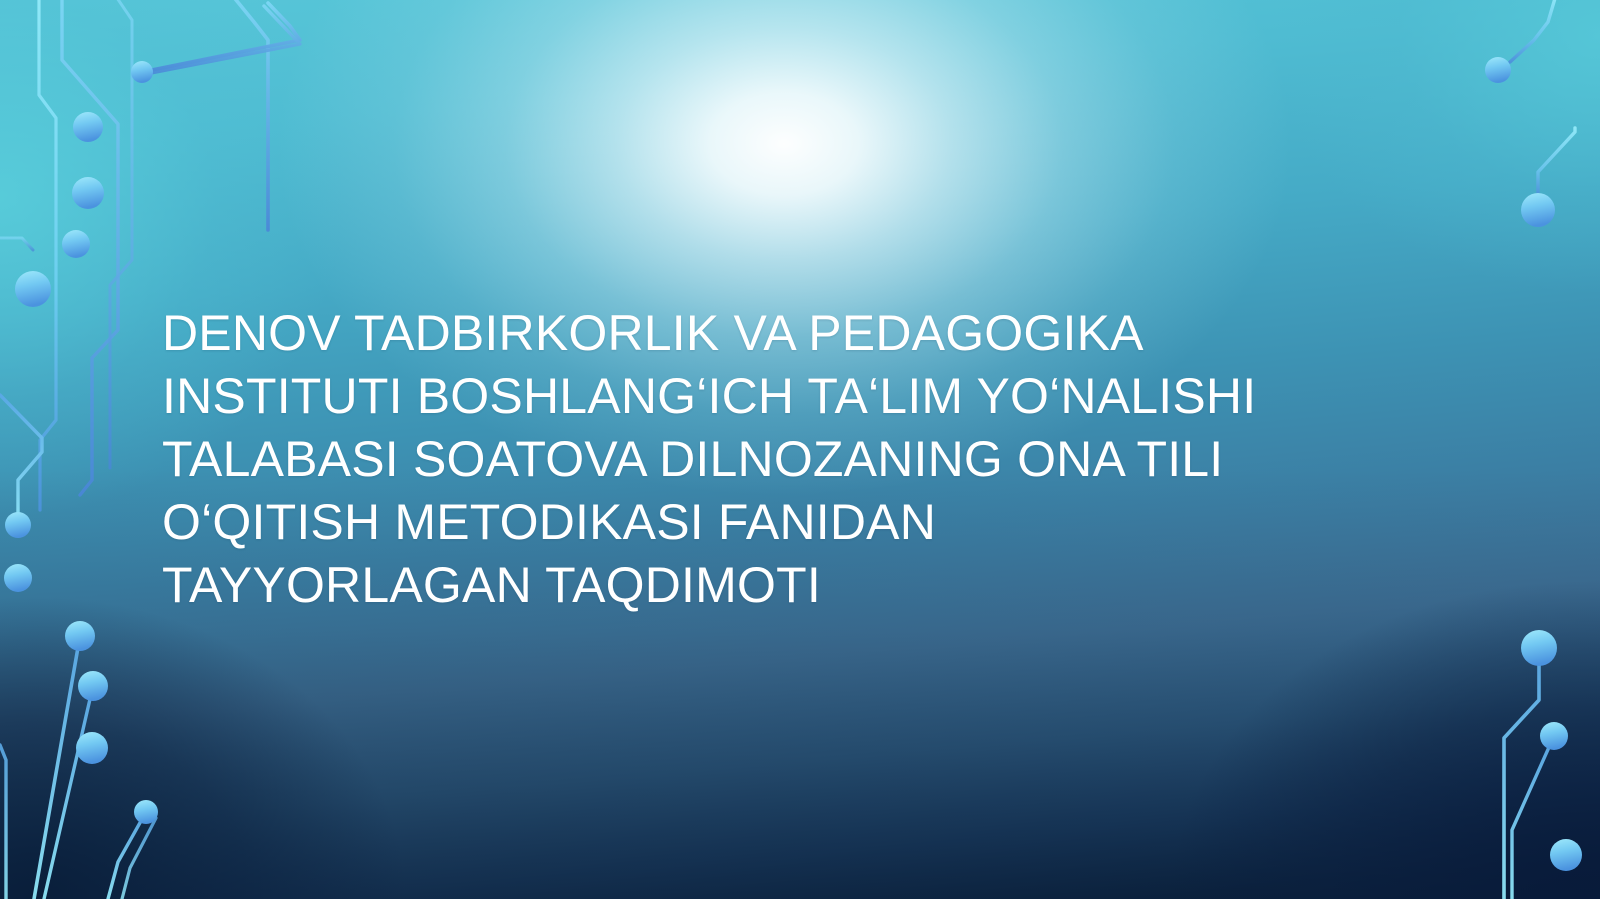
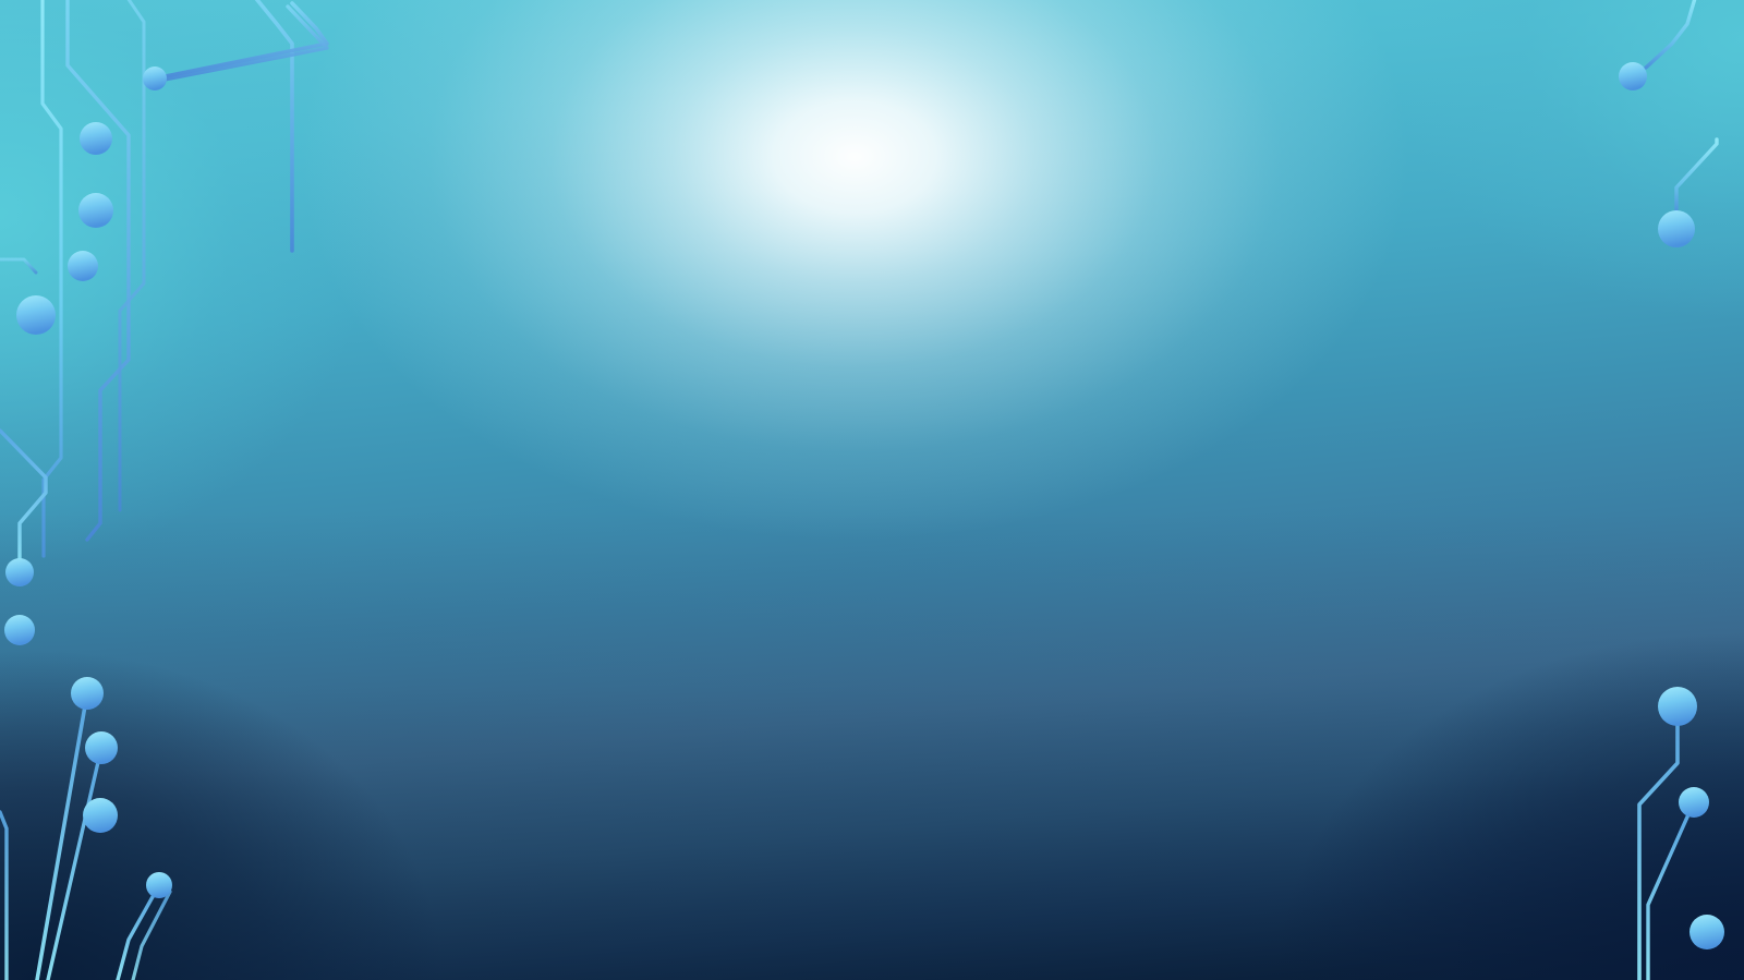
- DENOV TADBIRKORLIK VA PEDAGOGIKA
- INSTITUTI BOSHLANG‘ICH TA‘LIM YO‘NALISHI
- TALABASI SOATOVA DILNOZANING ONA TILI
- O‘QITISH METODIKASI FANIDAN
- TAYYORLAGAN TAQDIMOTI
